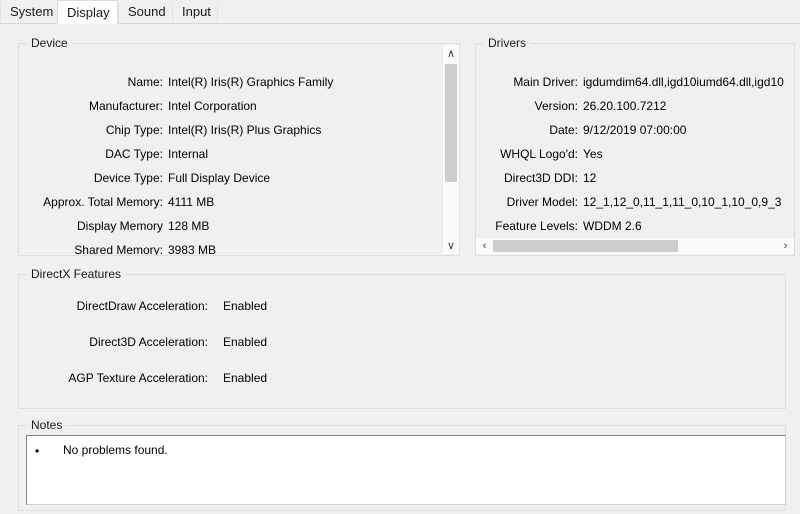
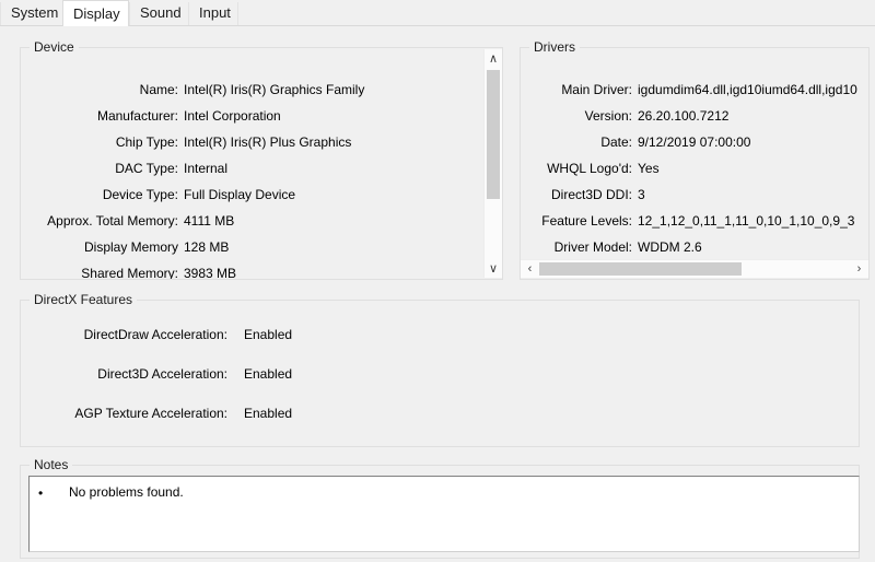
  System
  Display
  Sound
  Input
  Device
  Name:
  Intel(R) Iris(R) Graphics Family
  Manufacturer:
  Intel Corporation
  Chip Type:
  Intel(R) Iris(R) Plus Graphics
  DAC Type:
  Internal
  Device Type:
  Full Display Device
  Approx. Total Memory:
  4111 MB
  Display Memory
  128 MB
  Shared Memory:
  3983 MB
  ∧
  ∨
  Drivers
  Main Driver:
  igdumdim64.dll,igd10iumd64.dll,igd10
  Version:
  26.20.100.7212
  Date:
  9/12/2019 07:00:00
  WHQL Logo'd:
  Yes
  Direct3D DDI:
- 12
+ 3
- Driver Model:
+ Feature Levels:
  12_1,12_0,11_1,11_0,10_1,10_0,9_3
- Feature Levels:
+ Driver Model:
  WDDM 2.6
  ‹
  ›
  DirectX Features
  DirectDraw Acceleration:
  Enabled
  Direct3D Acceleration:
  Enabled
  AGP Texture Acceleration:
  Enabled
  Notes
  •
  No problems found.
